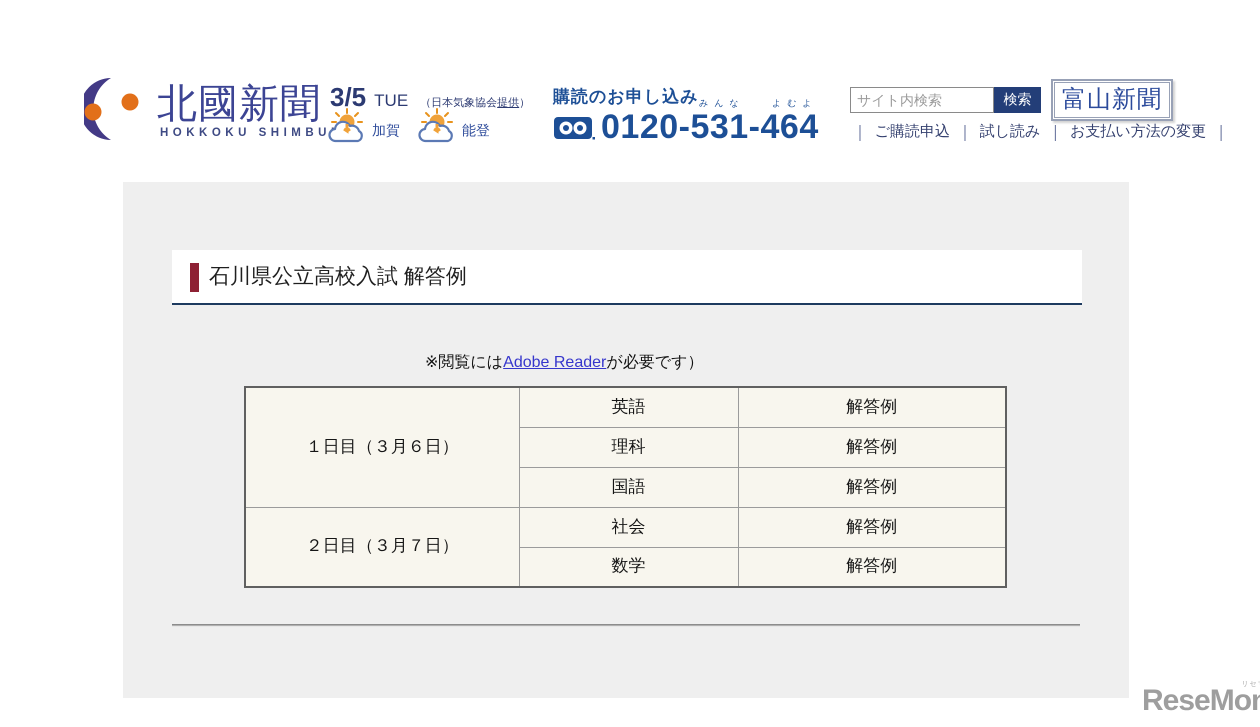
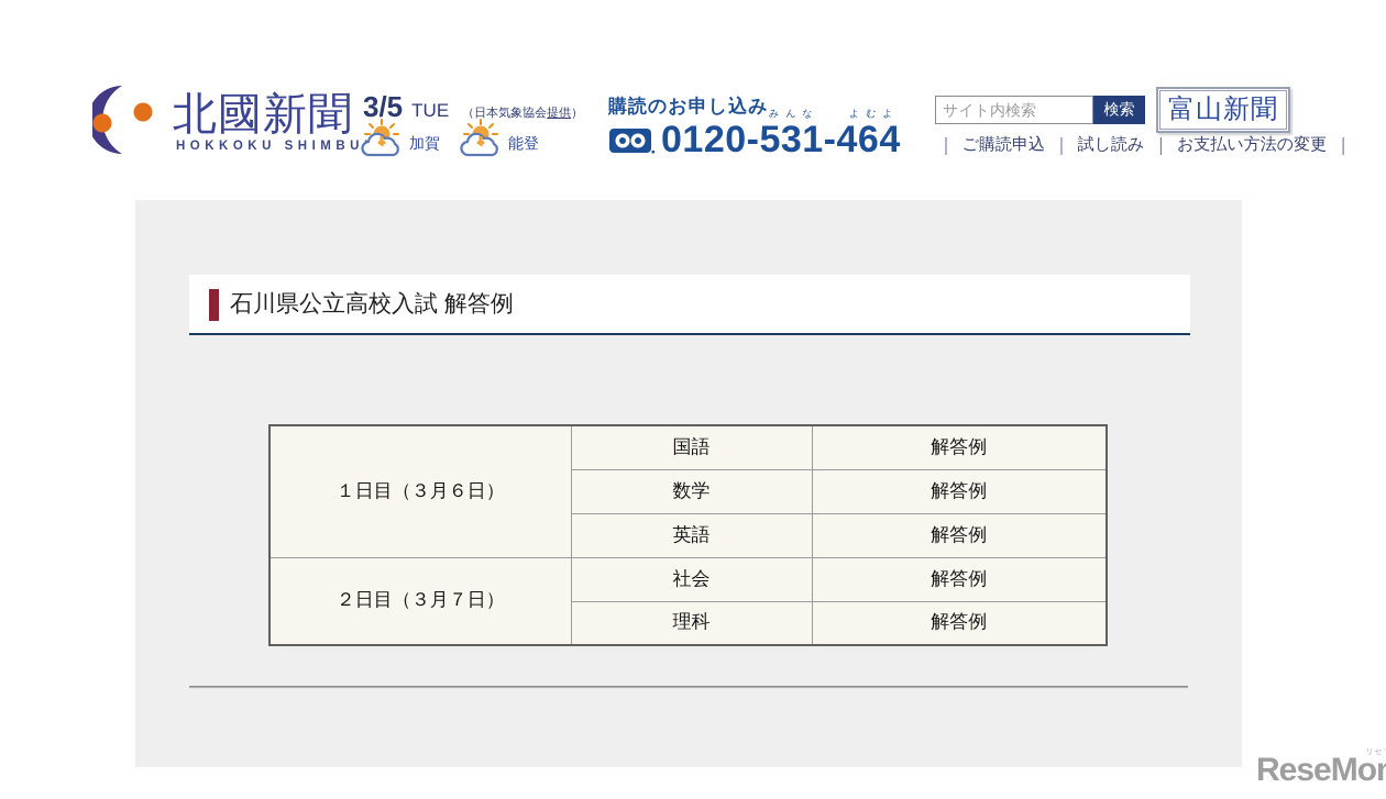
  北國新聞
  HOKKOKU SHIMBU
  3/5
  TUE
  （日本気象協会提供）
  加賀
  能登
  購読のお申し込み
  みんな
  よむよ
  0120-531-464
  サイト内検索
  検索
  富山新聞
  ｜
  ご購読申込
  ｜
  試し読み
  ｜
  お支払い方法の変更
  ｜
  石川県公立高校入試 解答例
- ※閲覧にはAdobe Readerが必要です）
- １日目（３月６日）	英語	解答例
+ １日目（３月６日）	国語	解答例
- 理科	解答例
+ 数学	解答例
- 国語	解答例
+ 英語	解答例
  ２日目（３月７日）	社会	解答例
- 数学	解答例
+ 理科	解答例
  ReseMo
